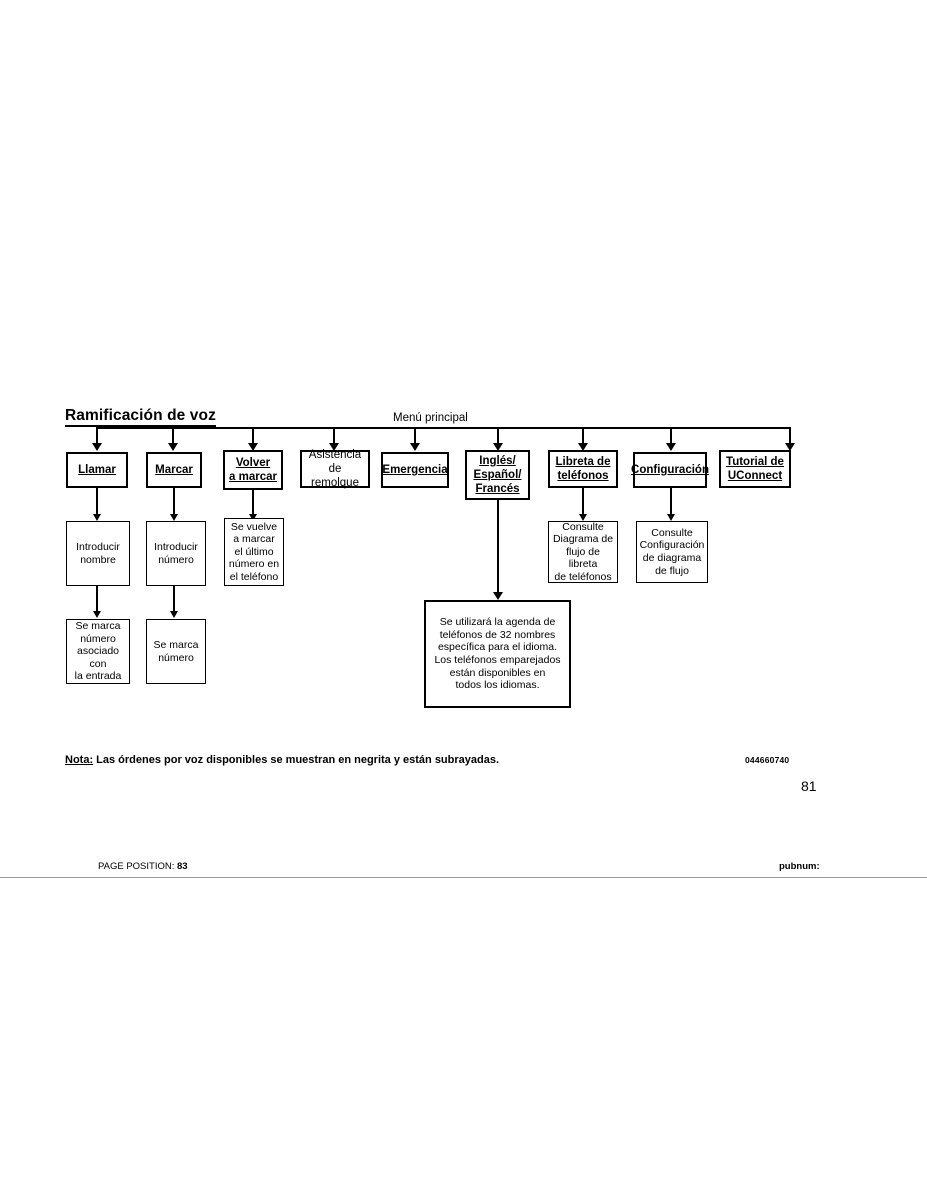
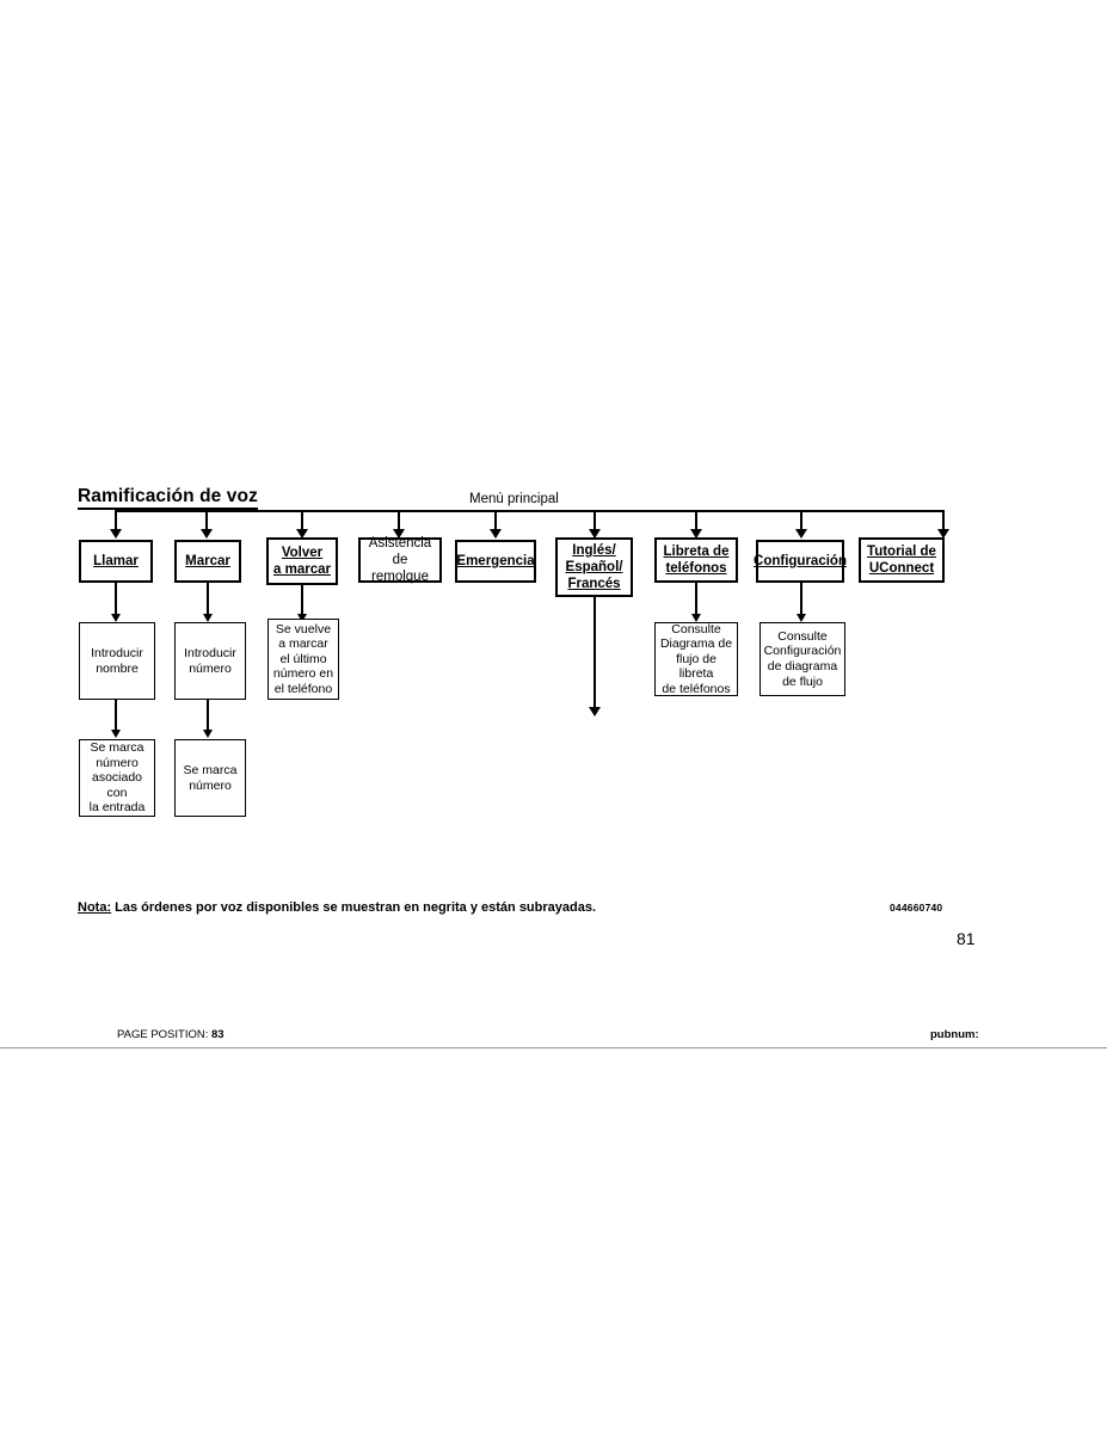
  Ramificación de voz
  Menú principal
  Llamar
  Marcar
  Volver
  a marcar
  Asistencia
  de remolque
  Emergencia
  Inglés/
  Español/
  Francés
  Libreta de
  teléfonos
  Configuración
  Tutorial de
  UConnect
  Introducir
  nombre
  Introducir
  número
  Se vuelve
  a marcar
  el último
  número en
  el teléfono
  Consulte
  Diagrama de
  flujo de libreta
  de teléfonos
  Consulte
  Configuración
  de diagrama
  de flujo
  Se marca
  número
  asociado con
  la entrada
  Se marca
  número
- Se utilizará la agenda de
- teléfonos de 32 nombres
- específica para el idioma.
- Los teléfonos emparejados
- están disponibles en
- todos los idiomas.
  Nota: Las órdenes por voz disponibles se muestran en negrita y están subrayadas.
  044660740
  81
  PAGE POSITION: 83
  pubnum:
